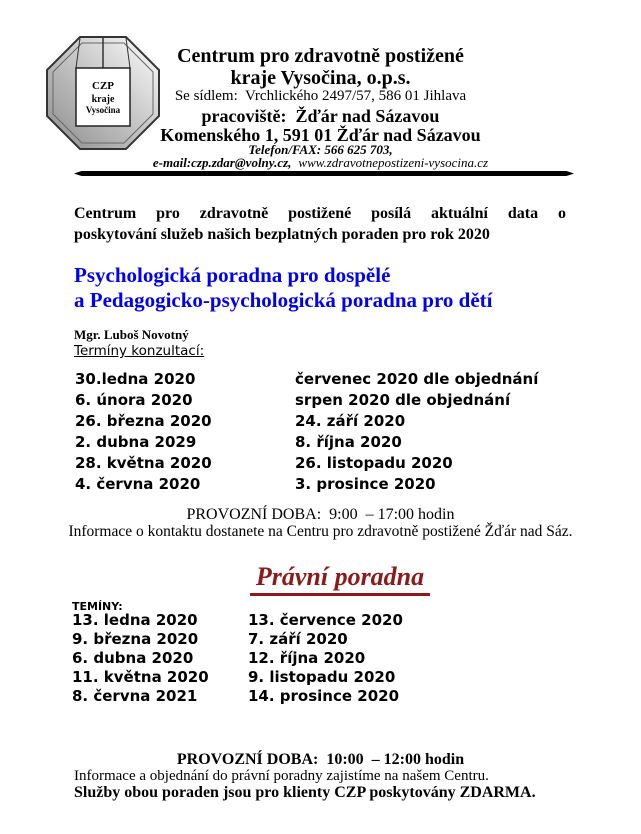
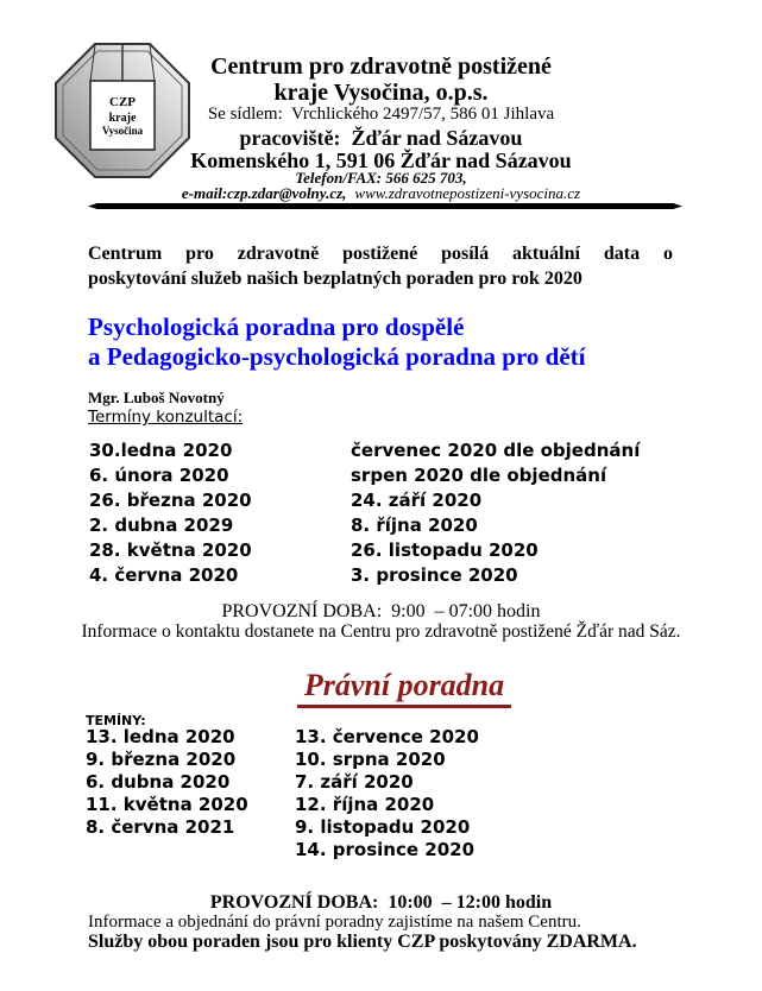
  CZP
  kraje
  Vysočina
  Centrum pro zdravotně postižené
  kraje Vysočina, o.p.s.
  Se sídlem: Vrchlického 2497/57, 586 01 Jihlava
  pracoviště: Žďár nad Sázavou
- Komenského 1, 591 01 Žďár nad Sázavou
+ Komenského 1, 591 06 Žďár nad Sázavou
  Telefon/FAX: 566 625 703,
  e-mail:czp.zdar@volny.cz, www.zdravotnepostizeni-vysocina.cz
  Centrum pro zdravotně postižené posílá aktuální data o
  poskytování služeb našich bezplatných poraden pro rok 2020
  Psychologická poradna pro dospělé
  a Pedagogicko-psychologická poradna pro dětí
  Mgr. Luboš Novotný
  Termíny konzultací:
  30.ledna 2020
  6. února 2020
  26. března 2020
  2. dubna 2029
  28. května 2020
  4. června 2020
  červenec 2020 dle objednání
  srpen 2020 dle objednání
  24. září 2020
  8. října 2020
  26. listopadu 2020
  3. prosince 2020
- PROVOZNÍ DOBA: 9:00 – 17:00 hodin
+ PROVOZNÍ DOBA: 9:00 – 07:00 hodin
  Informace o kontaktu dostanete na Centru pro zdravotně postižené Žďár nad Sáz.
  Právní poradna
  TEMÍNY:
  13. ledna 2020
  9. března 2020
  6. dubna 2020
  11. května 2020
  8. června 2021
  13. července 2020
+ 10. srpna 2020
  7. září 2020
  12. října 2020
  9. listopadu 2020
  14. prosince 2020
  PROVOZNÍ DOBA: 10:00 – 12:00 hodin
  Informace a objednání do právní poradny zajistíme na našem Centru.
  Služby obou poraden jsou pro klienty CZP poskytovány ZDARMA.
